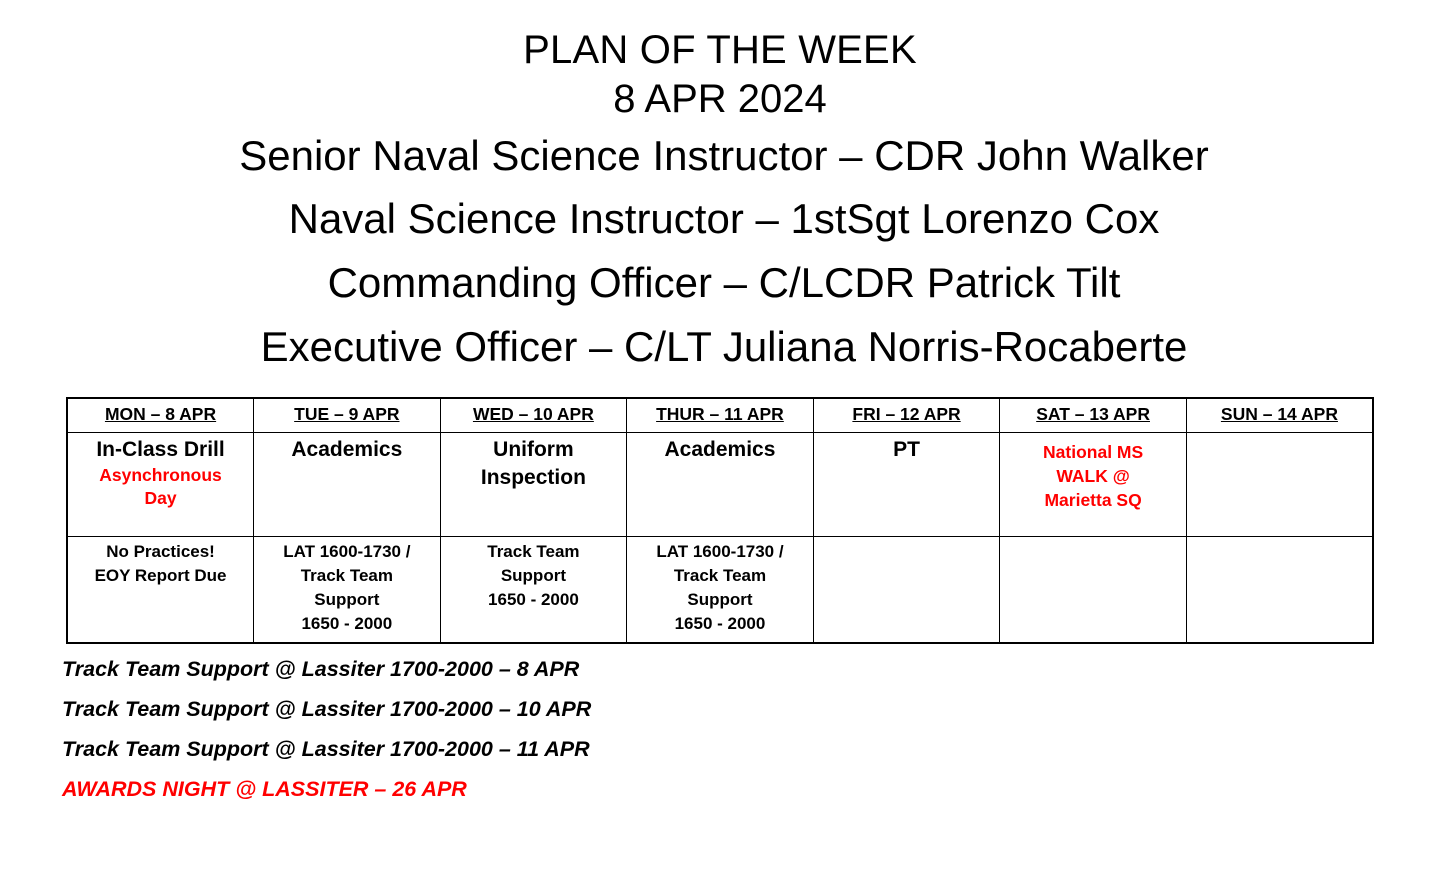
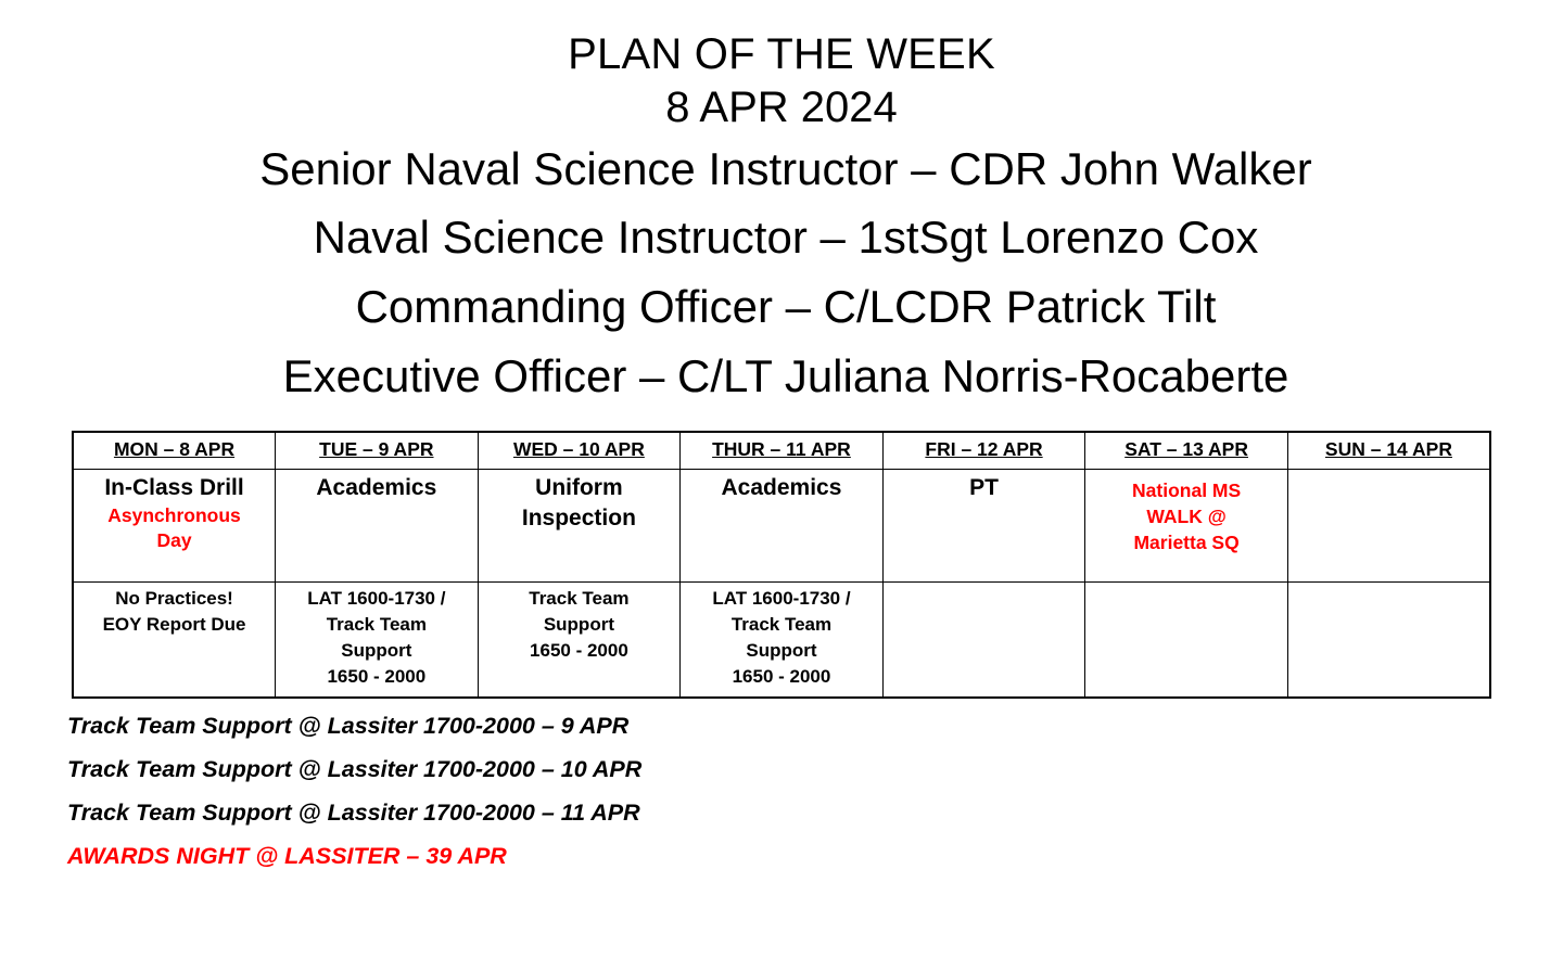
  PLAN OF THE WEEK
  8 APR 2024
  Senior Naval Science Instructor – CDR John Walker
  Naval Science Instructor – 1stSgt Lorenzo Cox
  Commanding Officer – C/LCDR Patrick Tilt
  Executive Officer – C/LT Juliana Norris-Rocaberte
  MON – 8 APR	TUE – 9 APR	WED – 10 APR	THUR – 11 APR	FRI – 12 APR	SAT – 13 APR	SUN – 14 APR
  In-Class Drill Asynchronous Day	Academics	Uniform Inspection	Academics	PT	National MS WALK @ Marietta SQ
  No Practices! EOY Report Due	LAT 1600-1730 / Track Team Support 1650 - 2000	Track Team Support 1650 - 2000	LAT 1600-1730 / Track Team Support 1650 - 2000
- Track Team Support @ Lassiter 1700-2000 – 8 APR
+ Track Team Support @ Lassiter 1700-2000 – 9 APR
  Track Team Support @ Lassiter 1700-2000 – 10 APR
  Track Team Support @ Lassiter 1700-2000 – 11 APR
- AWARDS NIGHT @ LASSITER – 26 APR
+ AWARDS NIGHT @ LASSITER – 39 APR
